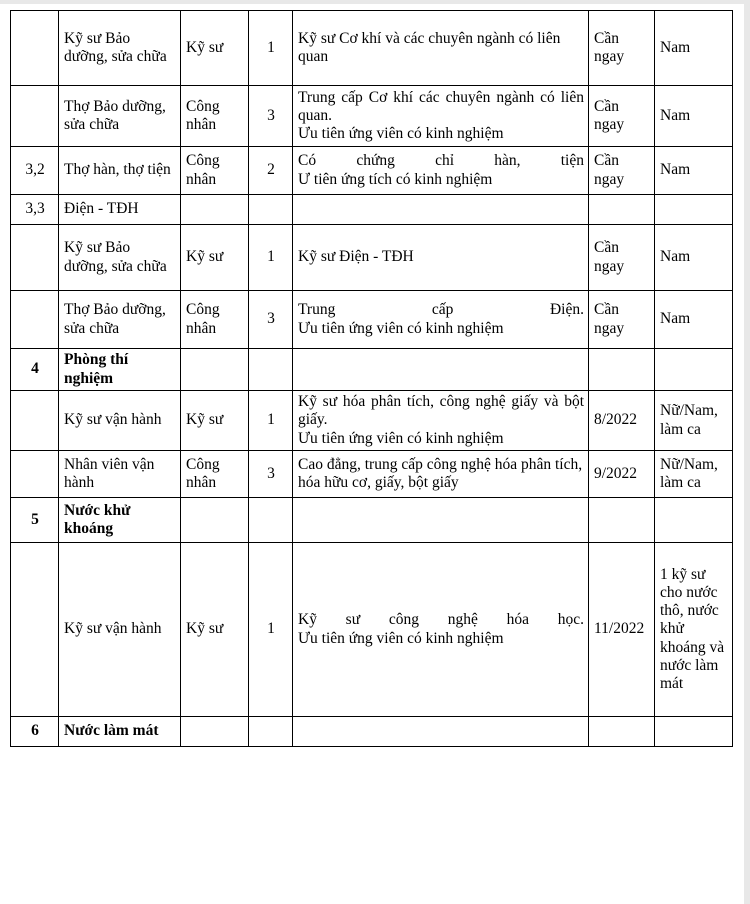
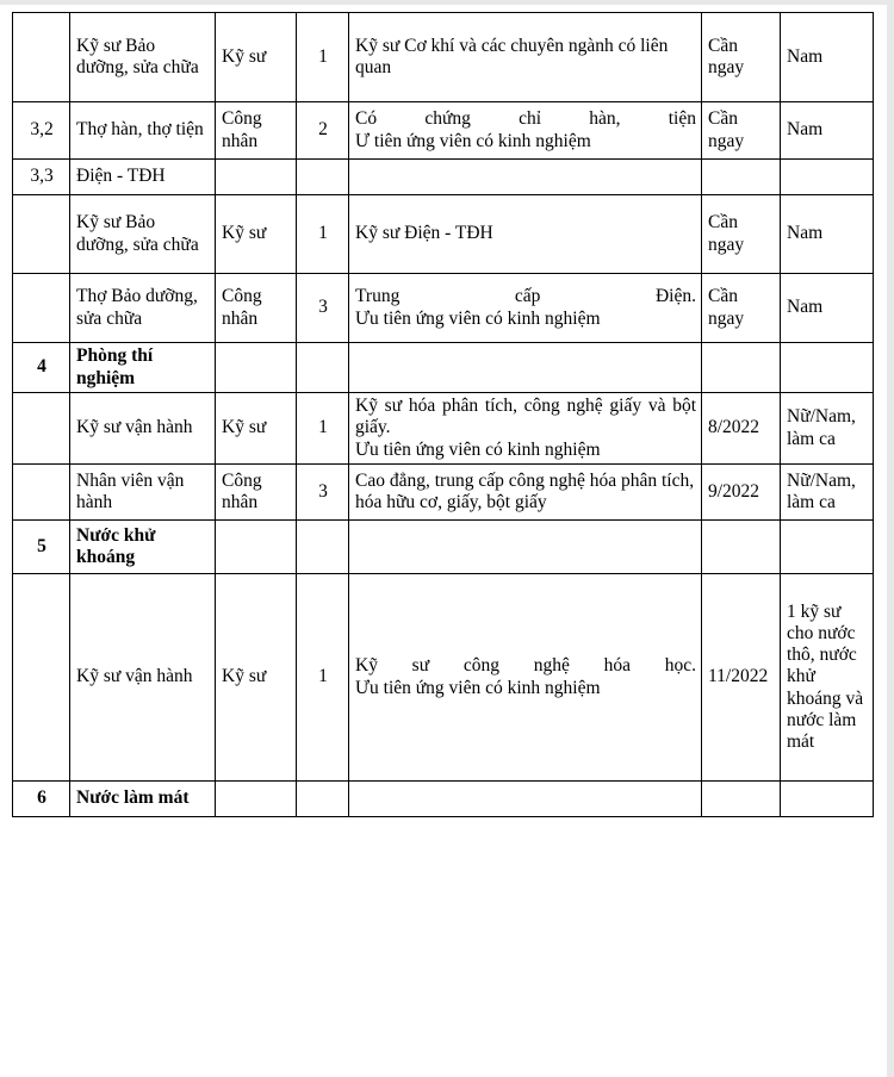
  	Kỹ sư Bảo dưỡng, sửa chữa	Kỹ sư	1	Kỹ sư Cơ khí và các chuyên ngành có liên quan	Cần ngay	Nam
- 	Thợ Bảo dưỡng, sửa chữa	Công nhân	3	Trung cấp Cơ khí các chuyên ngành có liên quan.Ưu tiên ứng viên có kinh nghiệm	Cần ngay	Nam
- 3,2	Thợ hàn, thợ tiện	Công nhân	2	Có chứng chỉ hàn, tiệnƯ tiên ứng tích có kinh nghiệm	Cần ngay	Nam
+ 3,2	Thợ hàn, thợ tiện	Công nhân	2	Có chứng chỉ hàn, tiệnƯ tiên ứng viên có kinh nghiệm	Cần ngay	Nam
  3,3	Điện - TĐH
  	Kỹ sư Bảo dưỡng, sửa chữa	Kỹ sư	1	Kỹ sư Điện - TĐH	Cần ngay	Nam
  	Thợ Bảo dưỡng, sửa chữa	Công nhân	3	Trung cấp Điện.Ưu tiên ứng viên có kinh nghiệm	Cần ngay	Nam
  4	Phòng thí nghiệm
  	Kỹ sư vận hành	Kỹ sư	1	Kỹ sư hóa phân tích, công nghệ giấy và bột giấy.Ưu tiên ứng viên có kinh nghiệm	8/2022	Nữ/Nam, làm ca
  	Nhân viên vận hành	Công nhân	3	Cao đẳng, trung cấp công nghệ hóa phân tích, hóa hữu cơ, giấy, bột giấy	9/2022	Nữ/Nam, làm ca
  5	Nước khử khoáng
  	Kỹ sư vận hành	Kỹ sư	1	Kỹ sư công nghệ hóa học.Ưu tiên ứng viên có kinh nghiệm	11/2022	1 kỹ sư cho nước thô, nước khử khoáng và nước làm mát
  6	Nước làm mát
